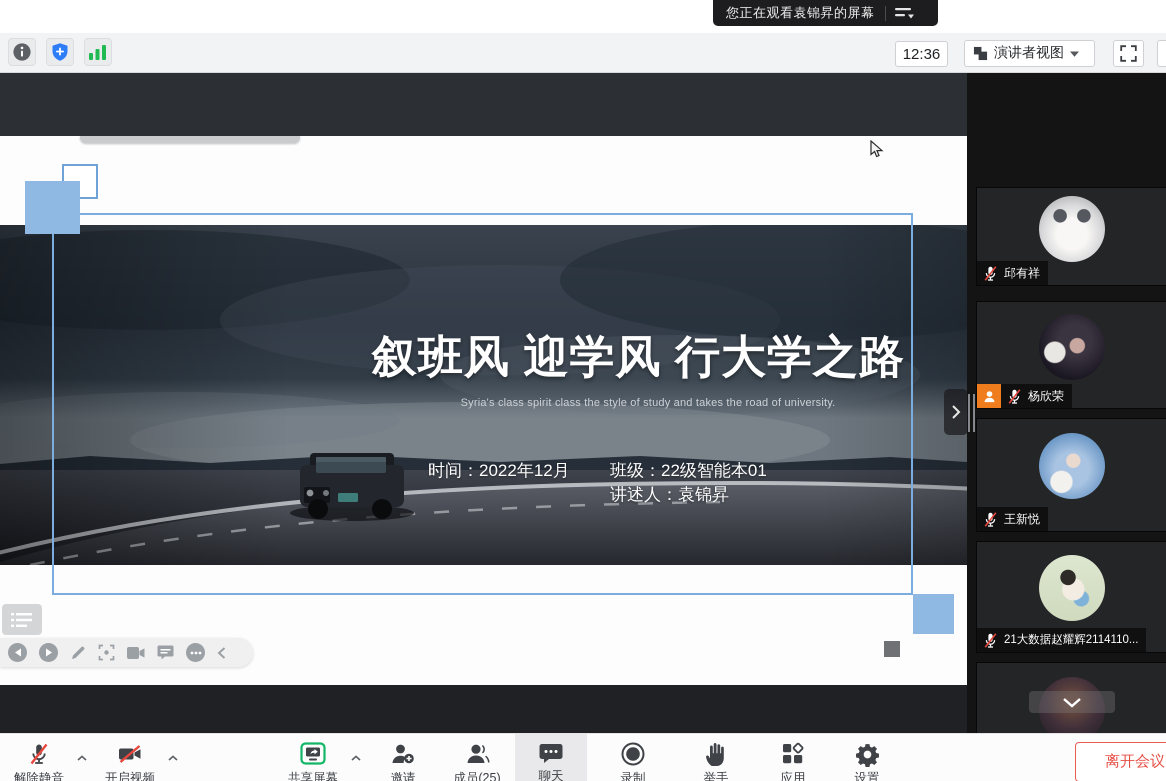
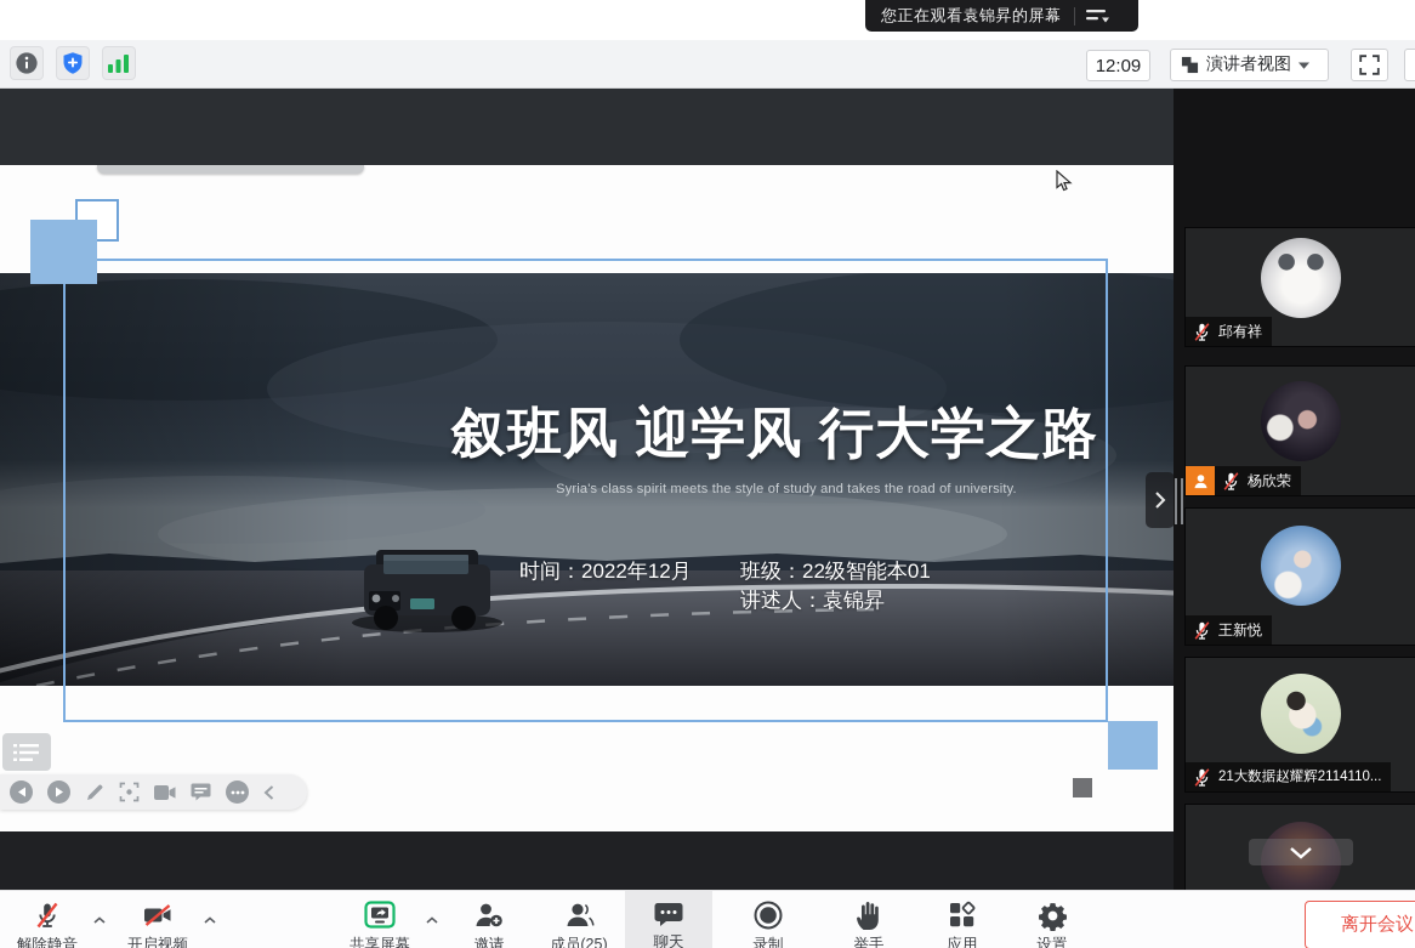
  叙班风 迎学风 行大学之路
- Syria's class spirit class the style of study and takes the road of university.
+ Syria's class spirit meets the style of study and takes the road of university.
  时间：2022年12月
  班级：22级智能本01
  讲述人：袁锦昇
  邱有祥
  杨欣荣
  王新悦
  21大数据赵耀辉2114110...
  您正在观看袁锦昇的屏幕
- 12:36
+ 12:09
  演讲者视图
  解除静音
  开启视频
  共享屏幕
  邀请
  成员(25)
  聊天
  录制
  举手
  应用
  设置
  离开会议
